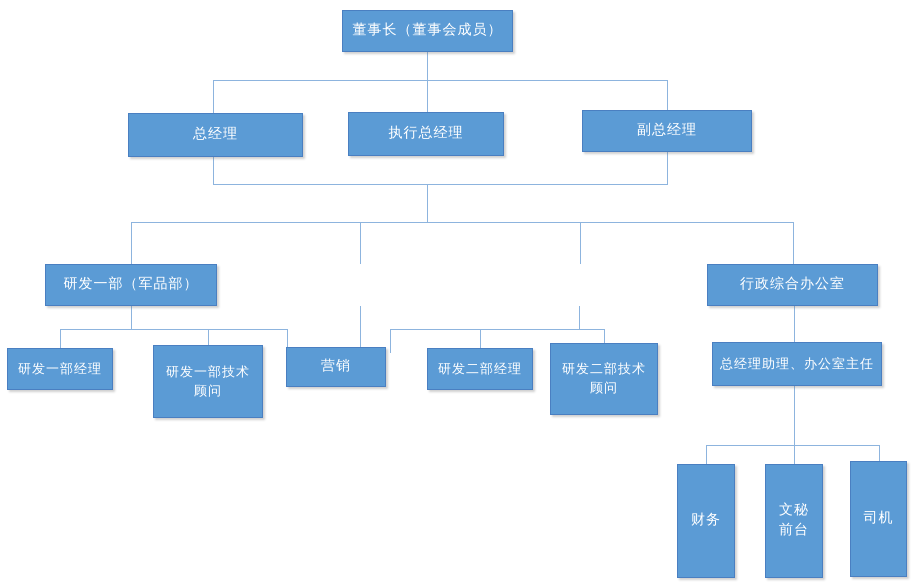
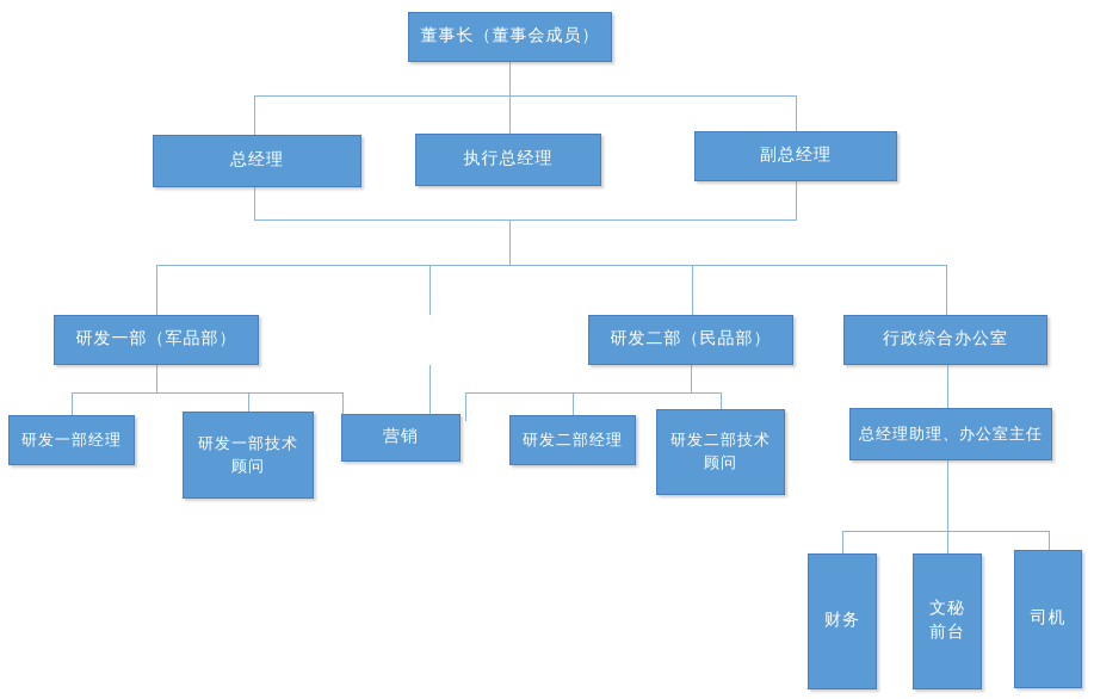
  董事长（董事会成员）
  总经理
  执行总经理
  副总经理
  研发一部（军品部）
+ 研发二部（民品部）
  行政综合办公室
  研发一部经理
  研发一部技术
  顾问
  营销
  研发二部经理
  研发二部技术
  顾问
  总经理助理、办公室主任
  财务
  文秘
  前台
  司机
